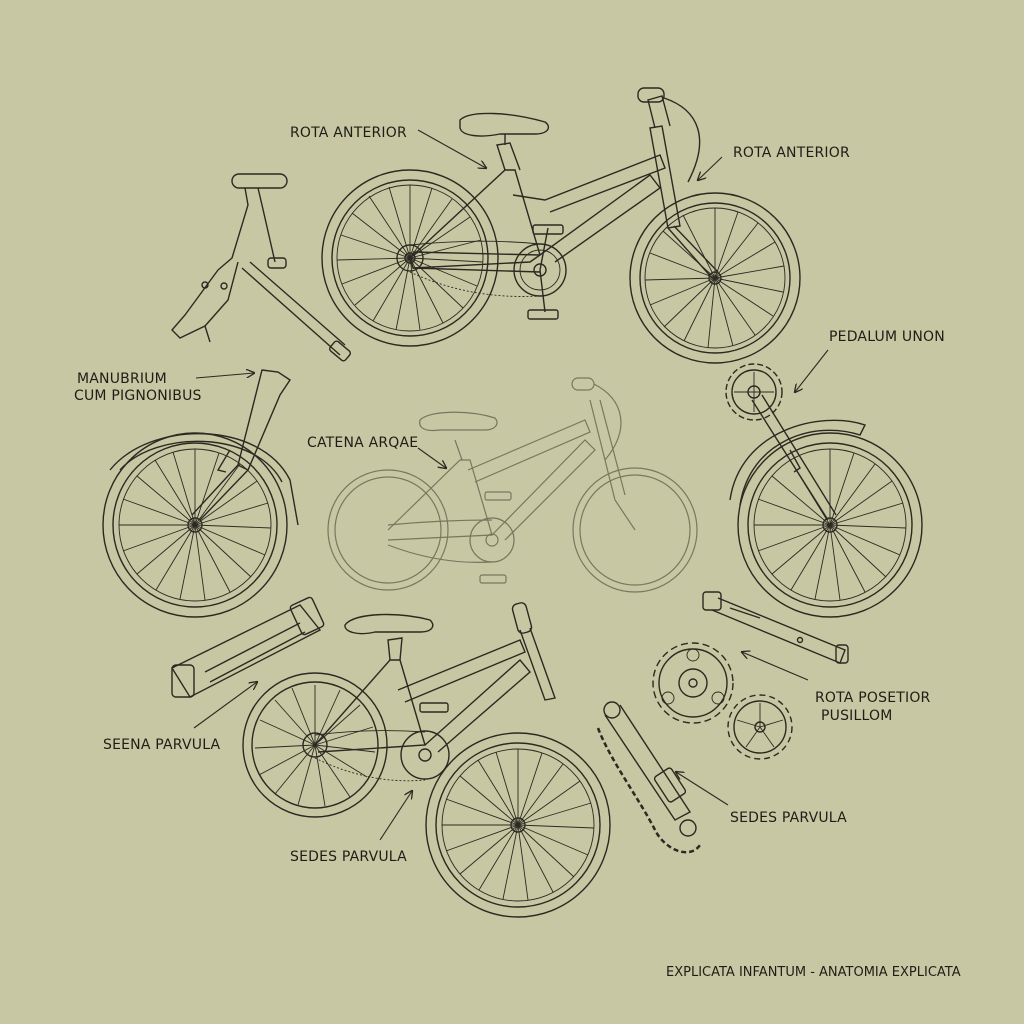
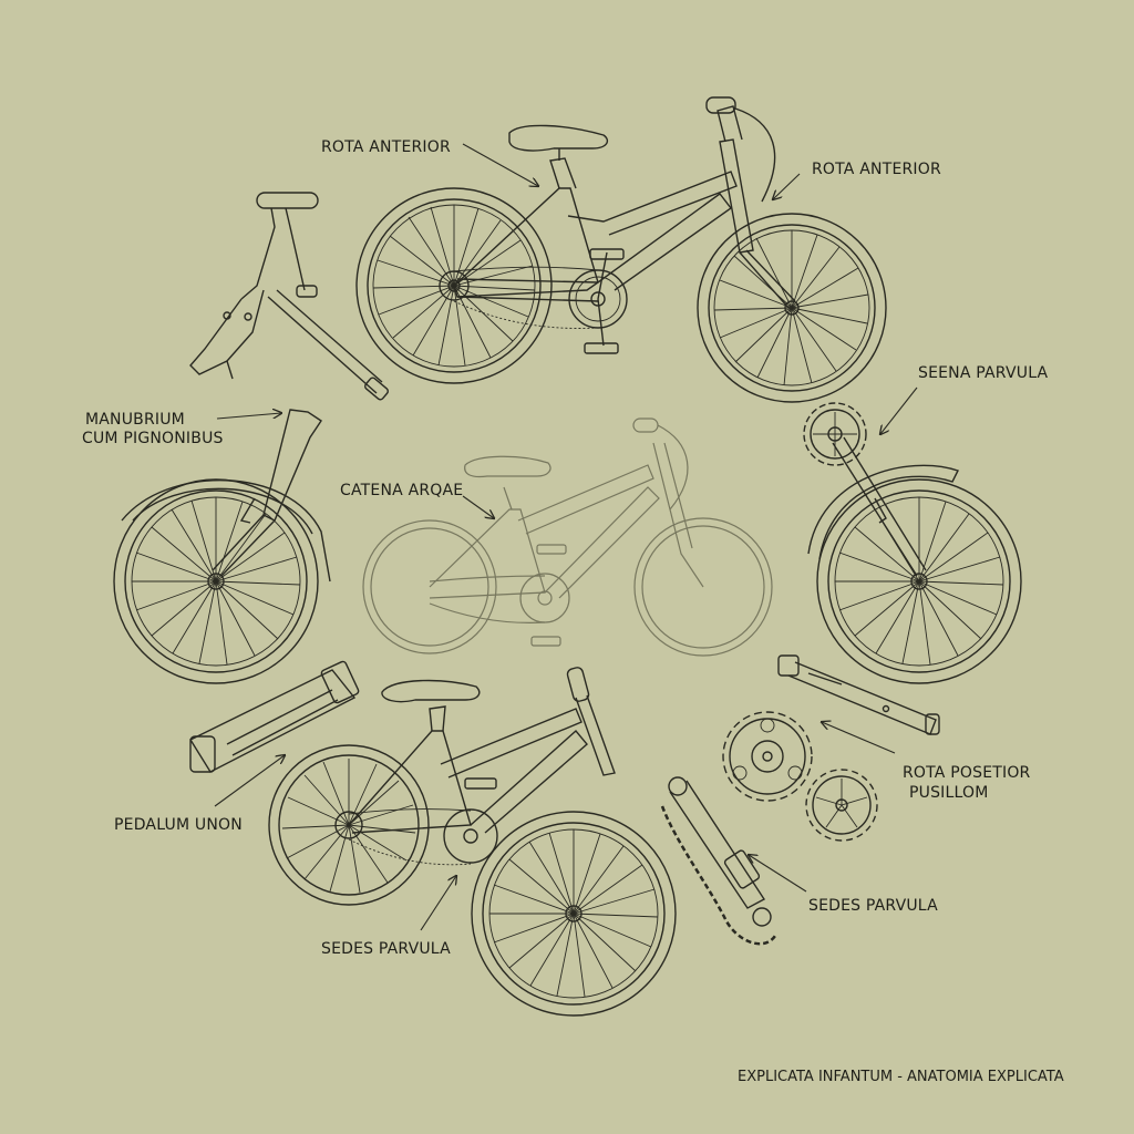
  ROTA ANTERIOR
  ROTA ANTERIOR
- PEDALUM UNON
+ SEENA PARVULA
  MANUBRIUM
  CUM PIGNONIBUS
  CATENA ARQAE
  ROTA POSETIOR
  PUSILLOM
- SEENA PARVULA
+ PEDALUM UNON
  SEDES PARVULA
  SEDES PARVULA
  EXPLICATA INFANTUM - ANATOMIA EXPLICATA
